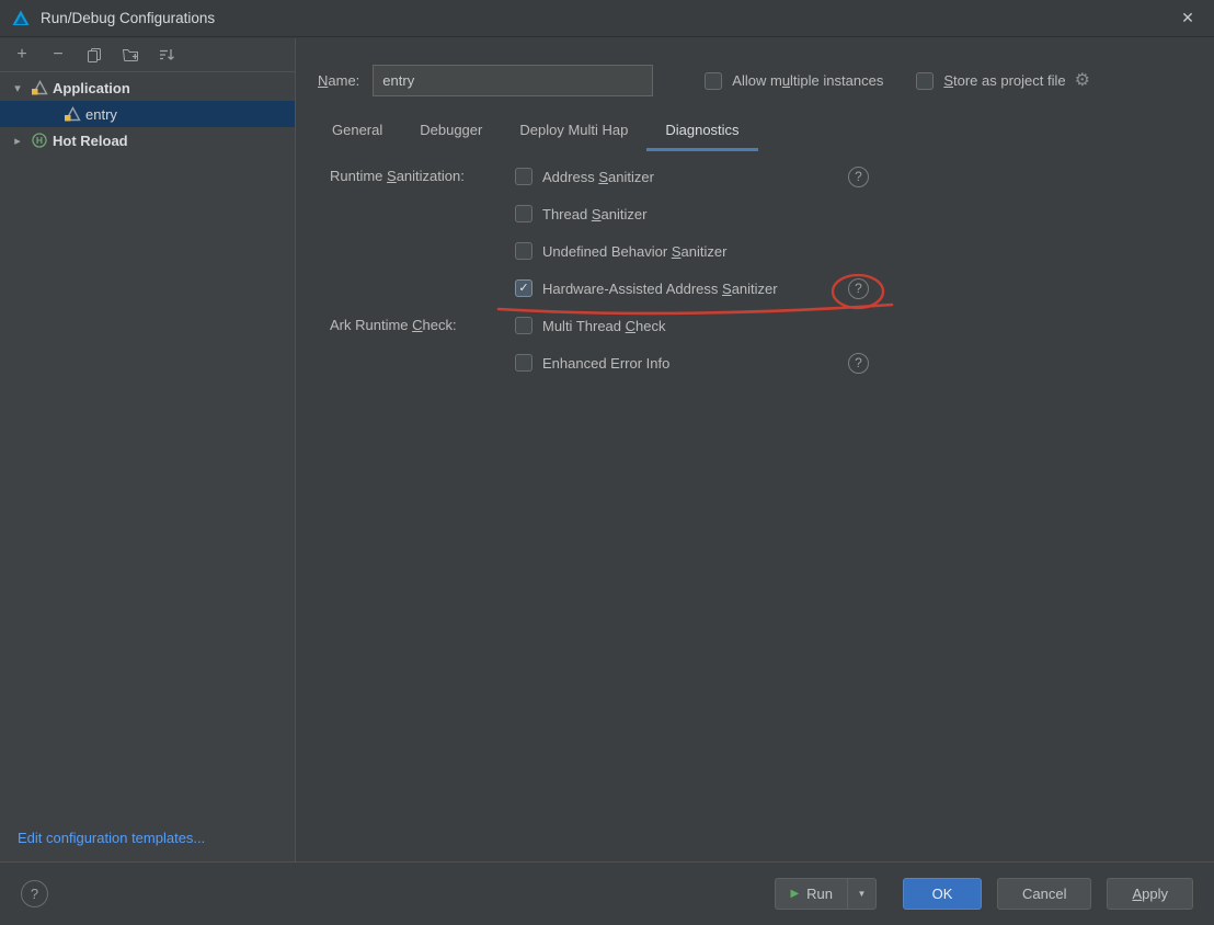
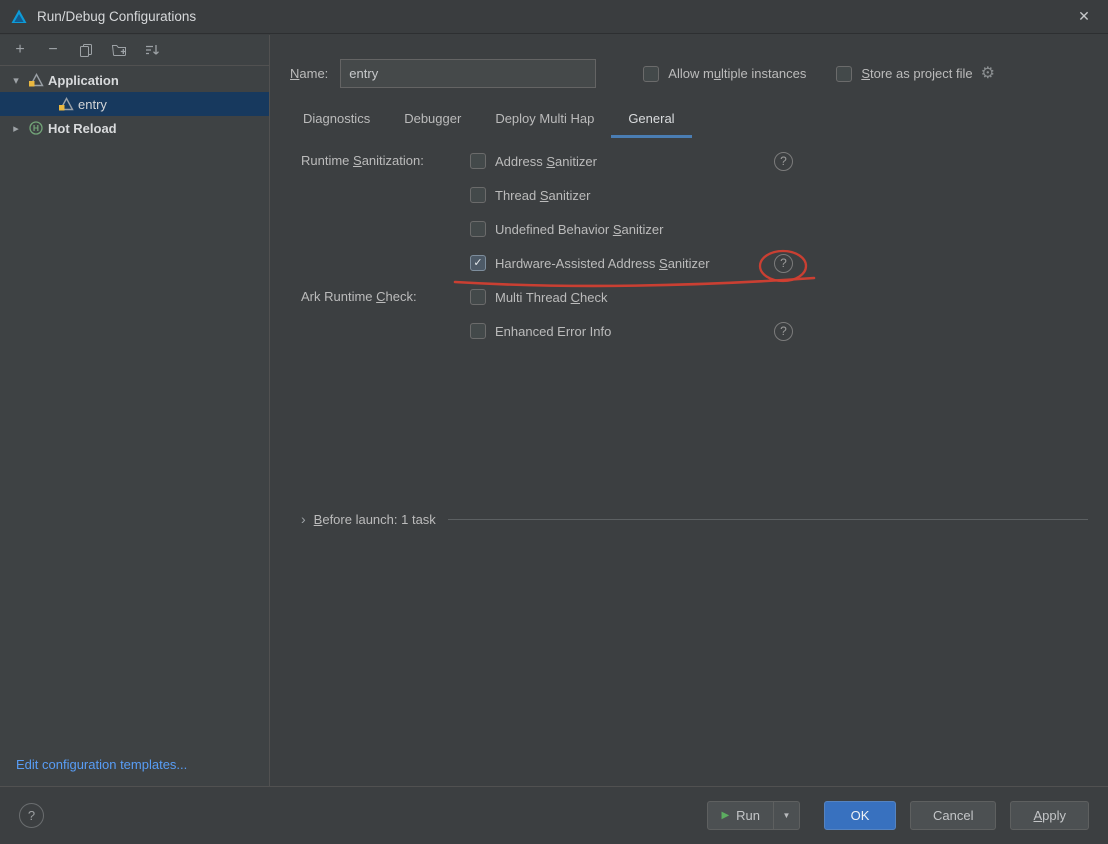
  Run/Debug Configurations
  ✕
  +
  −
  ▾
  Application
  entry
  ▸
  H
  Hot Reload
  Edit configuration templates...
  Name:
  entry
  Allow multiple instances
  Store as project file
  ⚙
- General
+ Diagnostics
  Debugger
  Deploy Multi Hap
- Diagnostics
+ General
  Runtime Sanitization:
  Address Sanitizer
  ?
  Thread Sanitizer
  Undefined Behavior Sanitizer
  ✓
  Hardware-Assisted Address Sanitizer
  ?
  Ark Runtime Check:
  Multi Thread Check
  Enhanced Error Info
  ?
+ ›
+ Before launch: 1 task
  ?
  ▶
  Run
  ▼
  OK
  Cancel
  A
  pply
